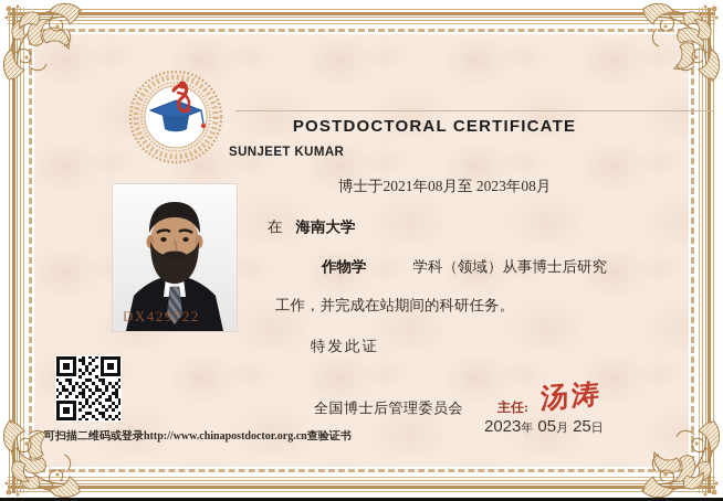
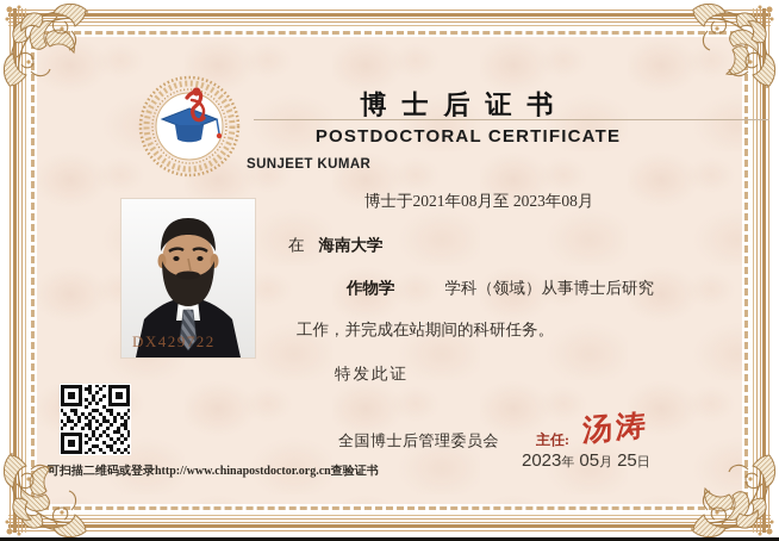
+ 博士后证书
  POSTDOCTORAL CERTIFICATE
  SUNJEET KUMAR
  DX429722
  博士于2021年08月至 2023年08月
  在 海南大学
  作物学 学科（领域）从事博士后研究
  工作，并完成在站期间的科研任务。
  特发此证
  可扫描二维码或登录http://www.chinapostdoctor.org.cn查验证书
  全国博士后管理委员会
  主任:
  2023年 05月 25日
